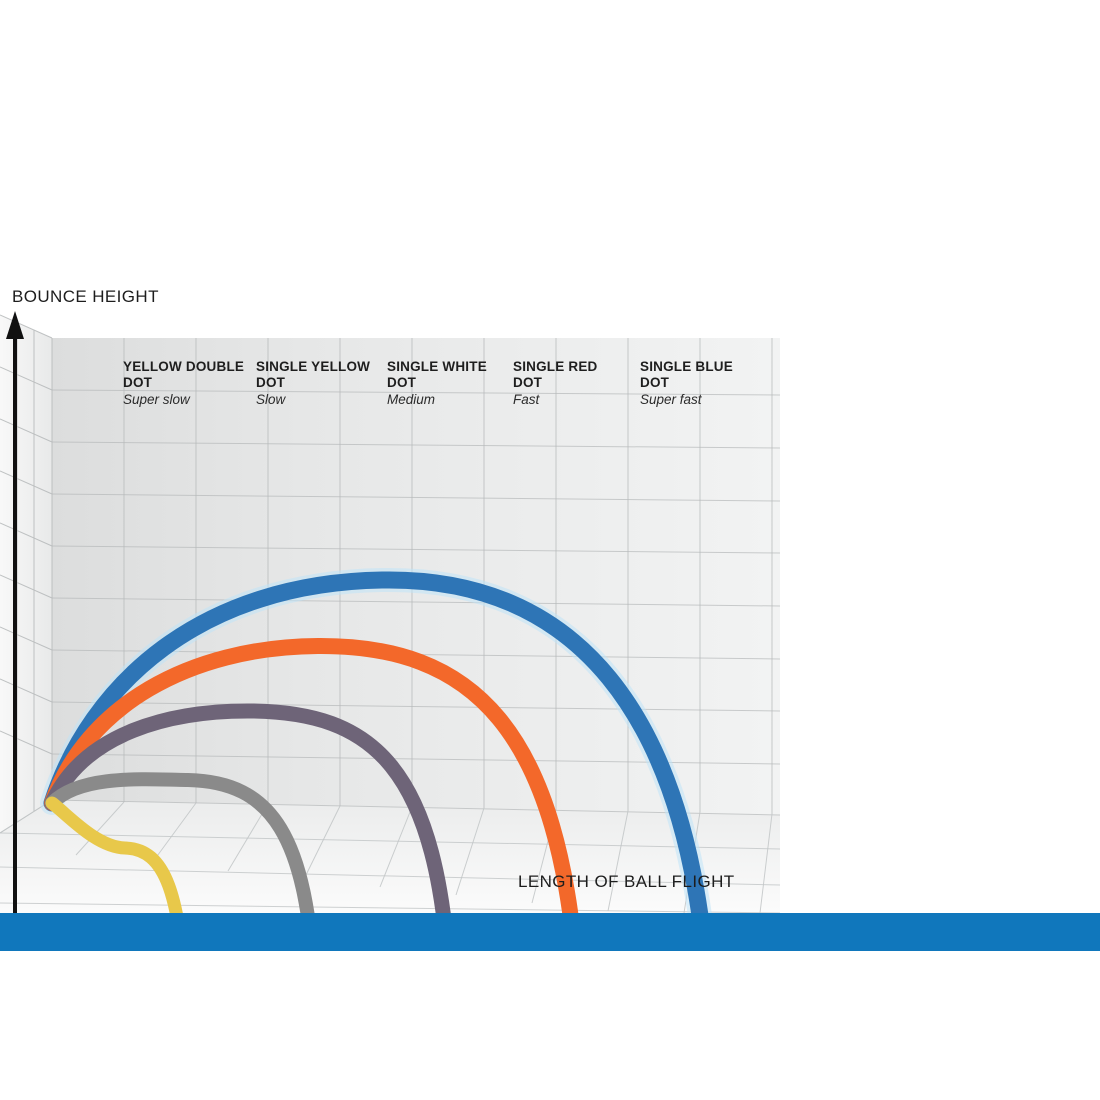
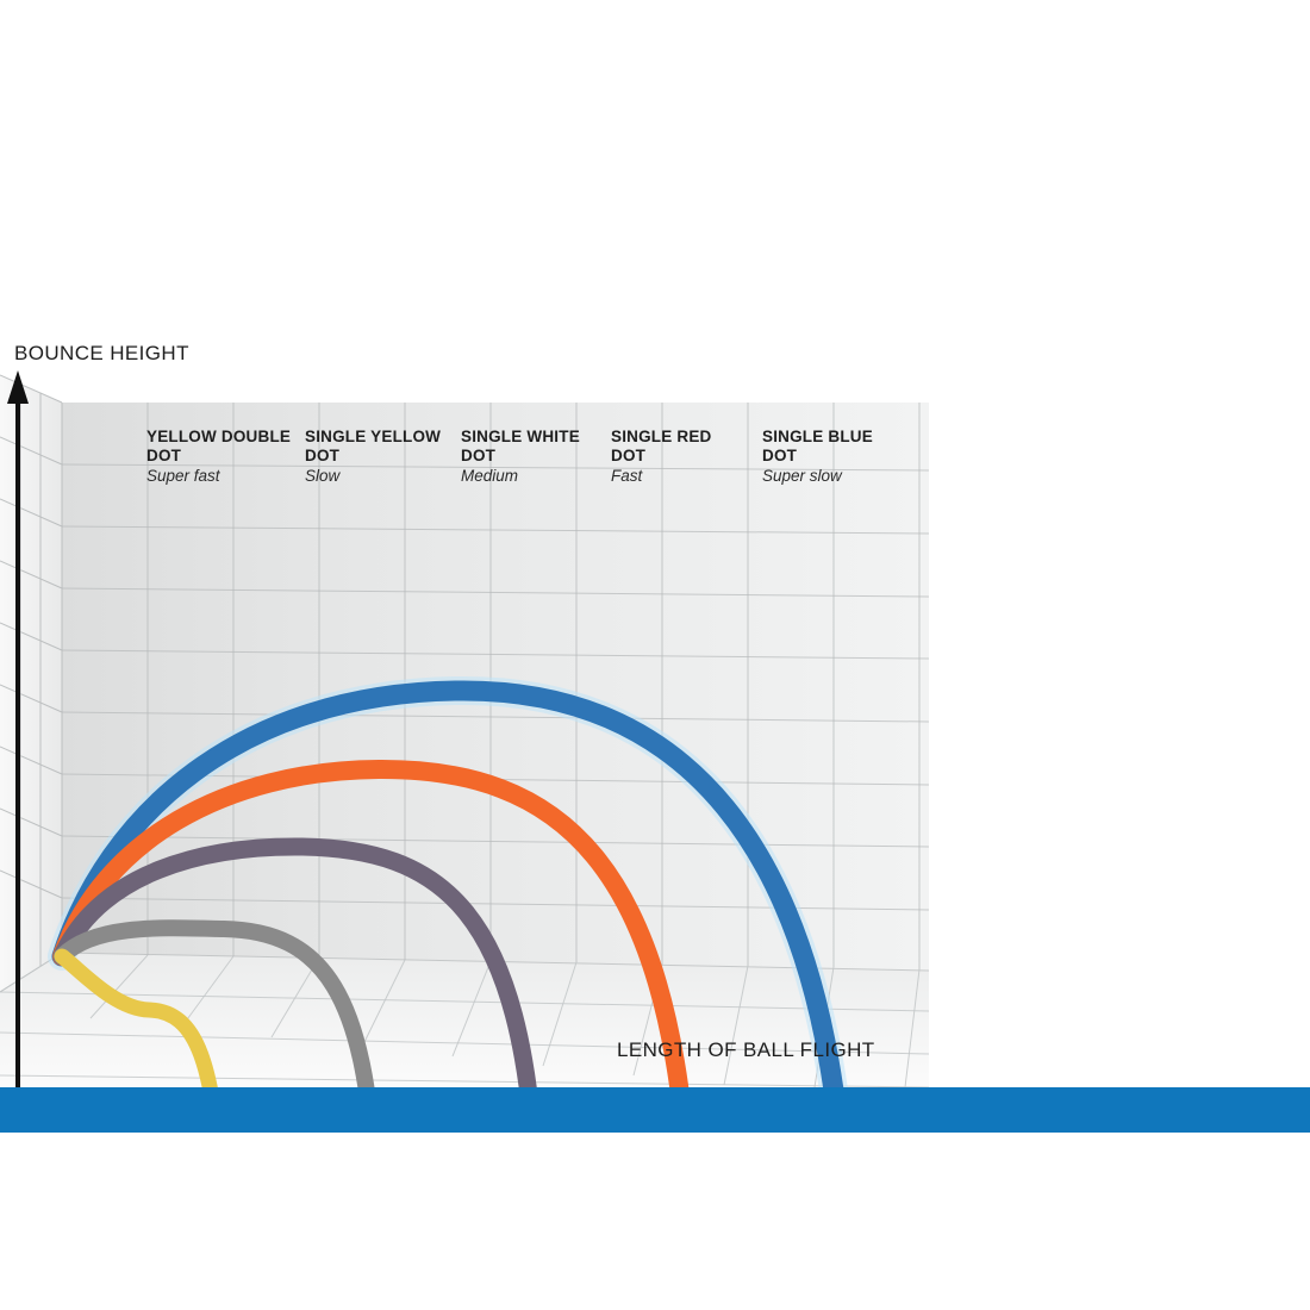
  YELLOW DOUBLE
  DOT
- Super slow
+ Super fast
  SINGLE YELLOW
  DOT
  Slow
  SINGLE WHITE
  DOT
  Medium
  SINGLE RED
  DOT
  Fast
  SINGLE BLUE
  DOT
- Super fast
+ Super slow
  BOUNCE HEIGHT
  LENGTH OF BALL FLIGHT
